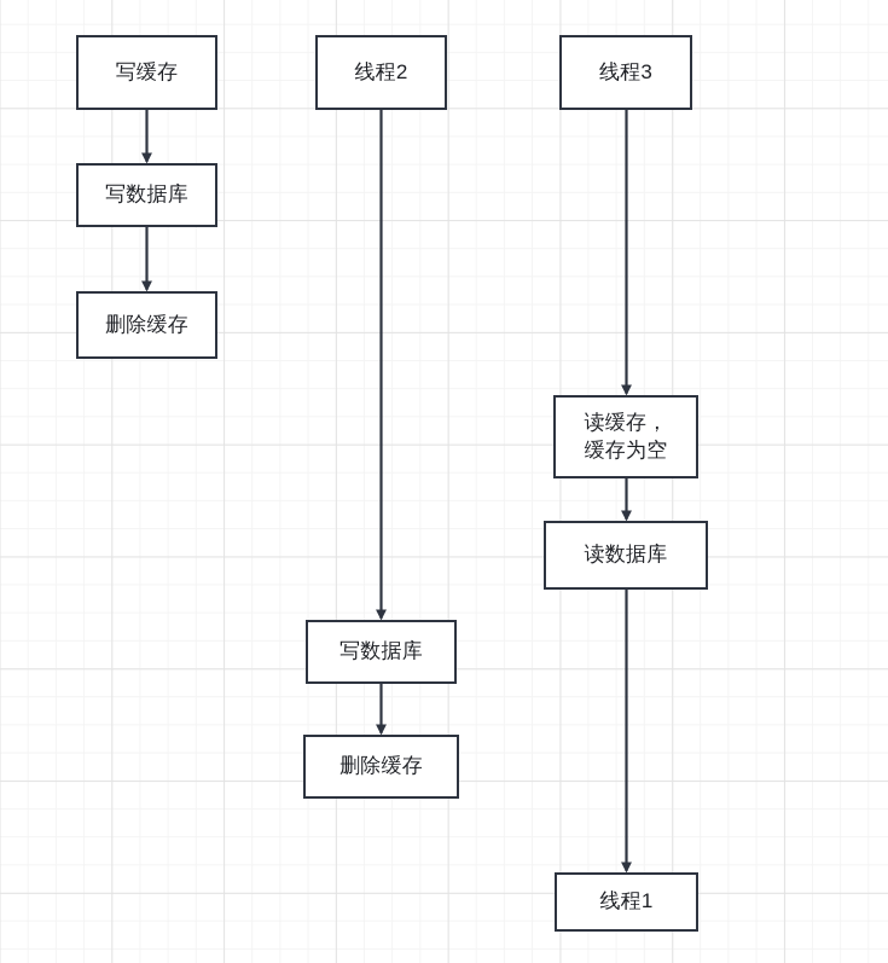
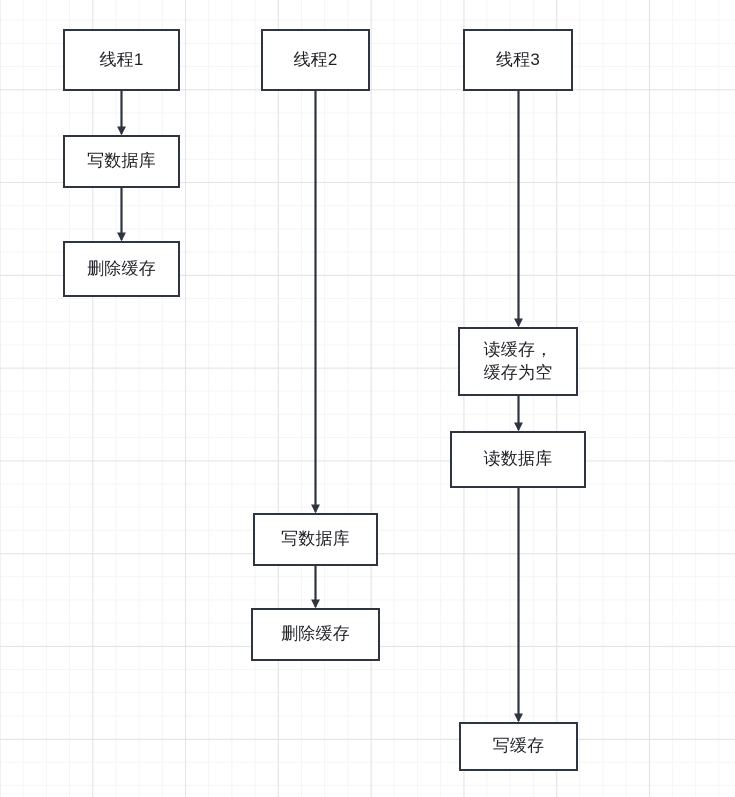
- 写缓存
+ 线程1
  写数据库
  删除缓存
  线程2
  写数据库
  删除缓存
  线程3
  读缓存，
  缓存为空
  读数据库
- 线程1
+ 写缓存
